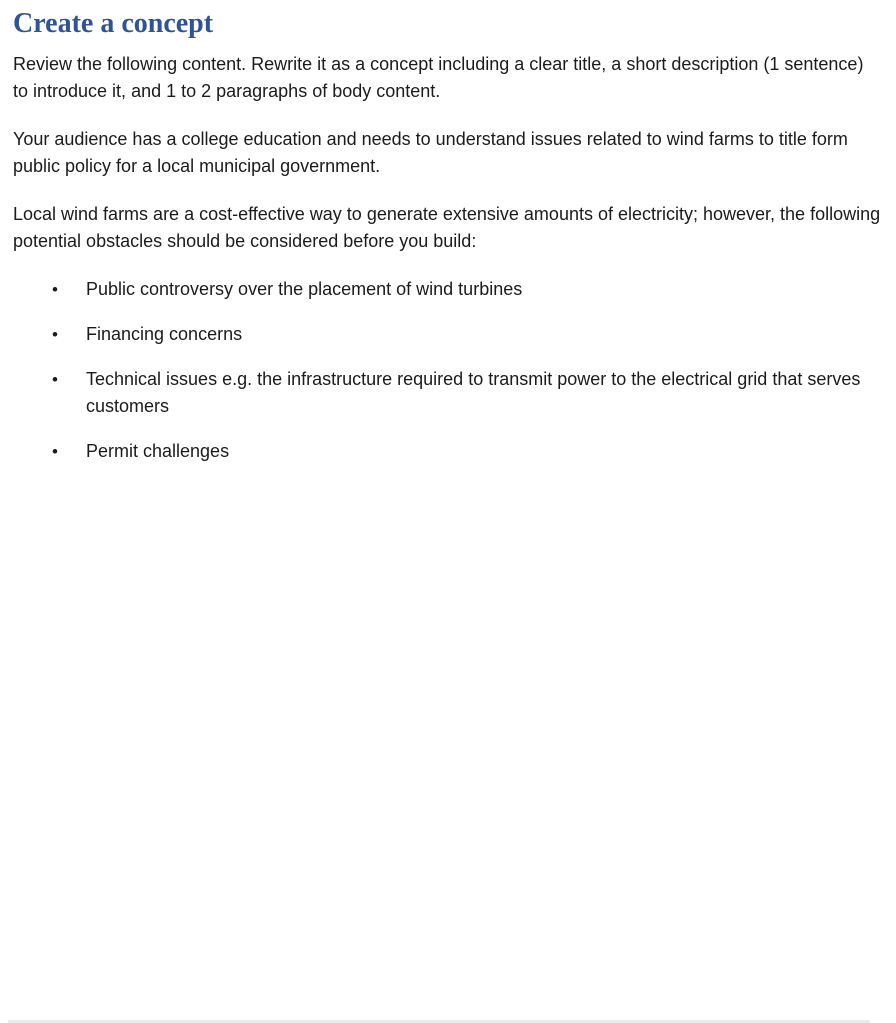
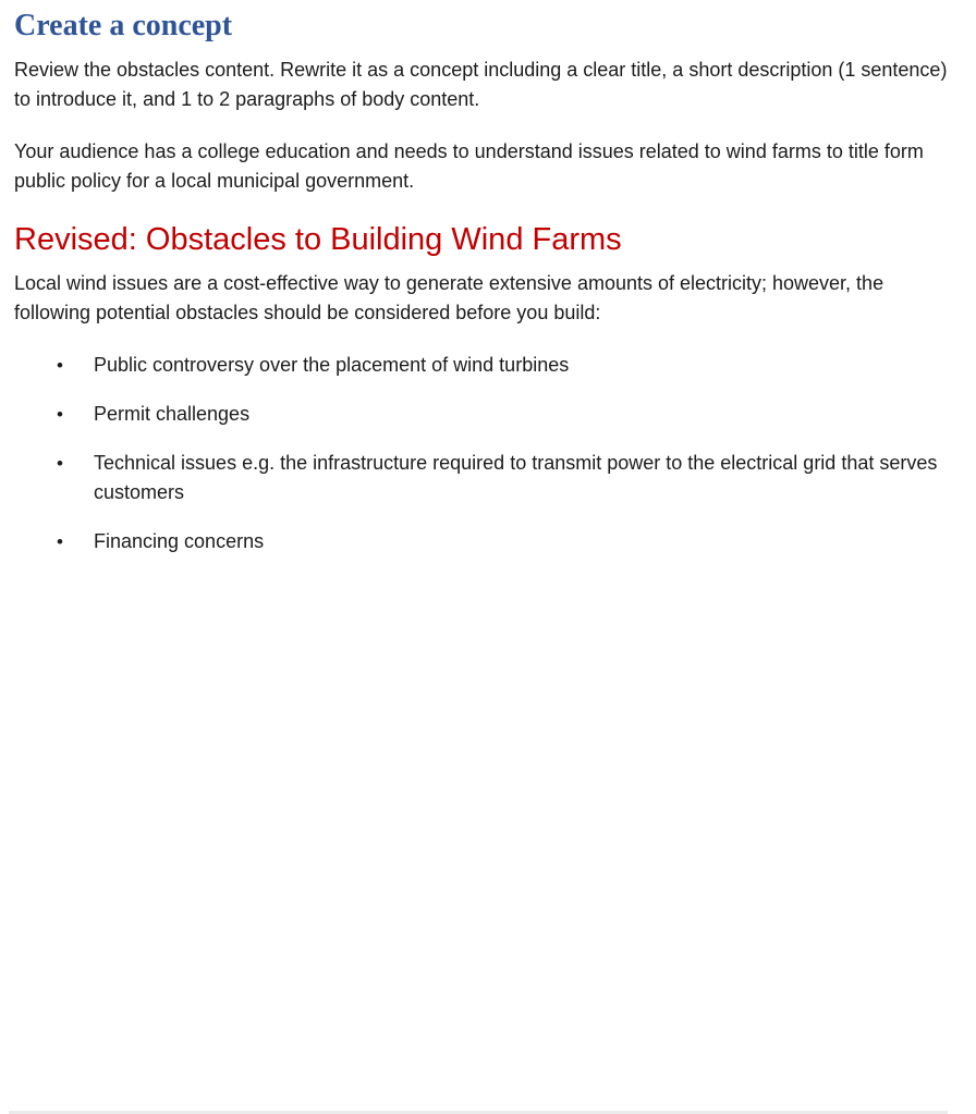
  Create a concept
- Review the following content. Rewrite it as a concept including a clear title, a short description (1 sentence) to introduce it, and 1 to 2 paragraphs of body content.
+ Review the obstacles content. Rewrite it as a concept including a clear title, a short description (1 sentence) to introduce it, and 1 to 2 paragraphs of body content.
  Your audience has a college education and needs to understand issues related to wind farms to title form public policy for a local municipal government.
+ Revised: Obstacles to Building Wind Farms
- Local wind farms are a cost-effective way to generate extensive amounts of electricity; however, the following potential obstacles should be considered before you build:
+ Local wind issues are a cost-effective way to generate extensive amounts of electricity; however, the following potential obstacles should be considered before you build:
  •
  Public controversy over the placement of wind turbines
  •
- Financing concerns
+ Permit challenges
  •
  Technical issues e.g. the infrastructure required to transmit power to the electrical grid that serves customers
  •
- Permit challenges
+ Financing concerns
